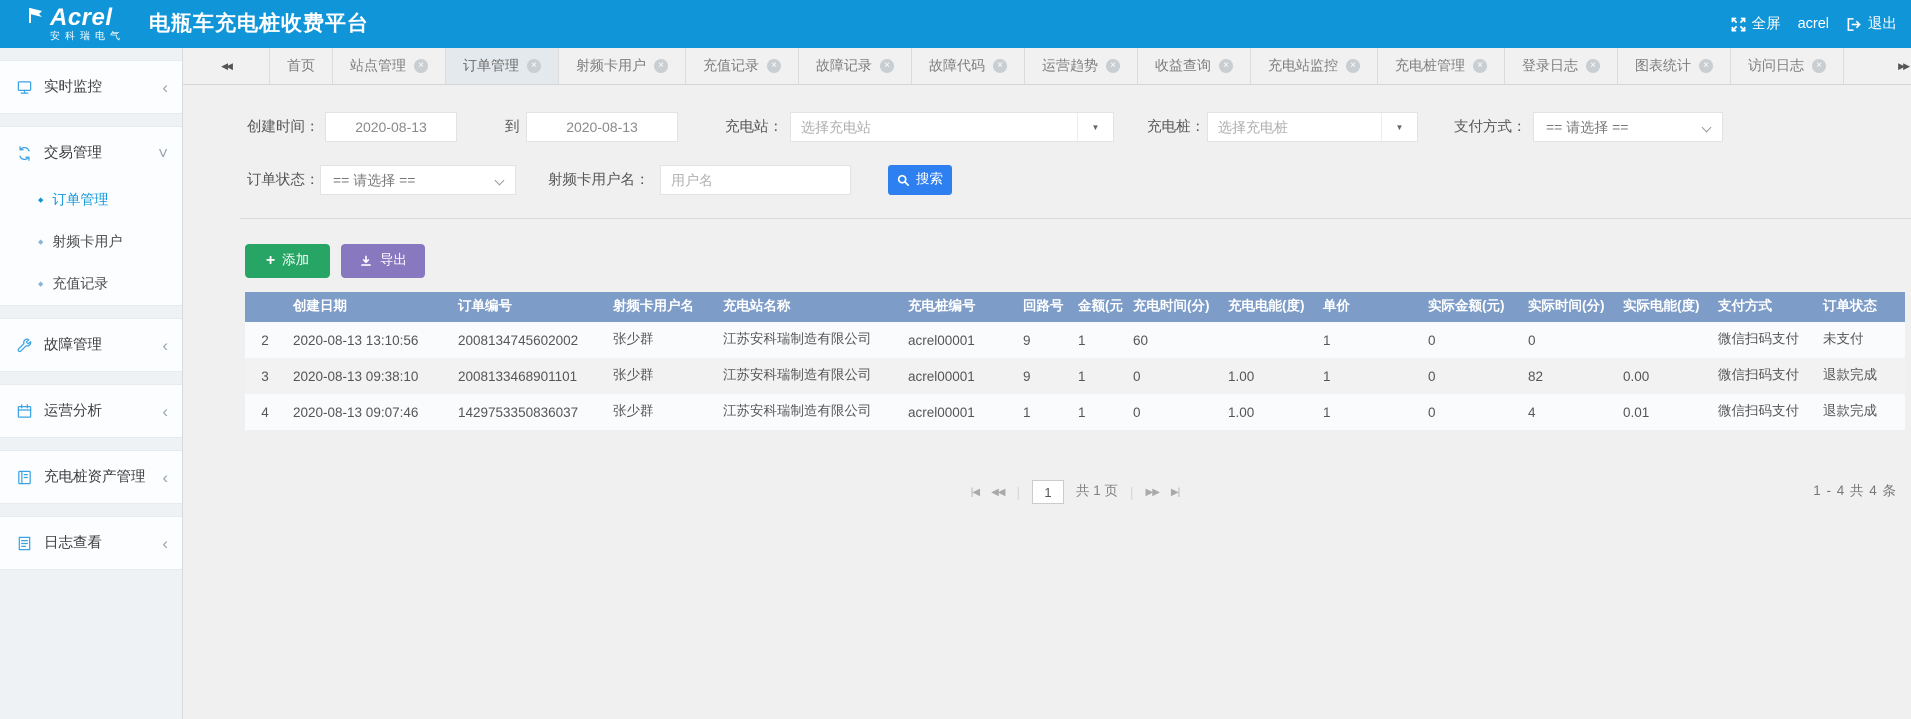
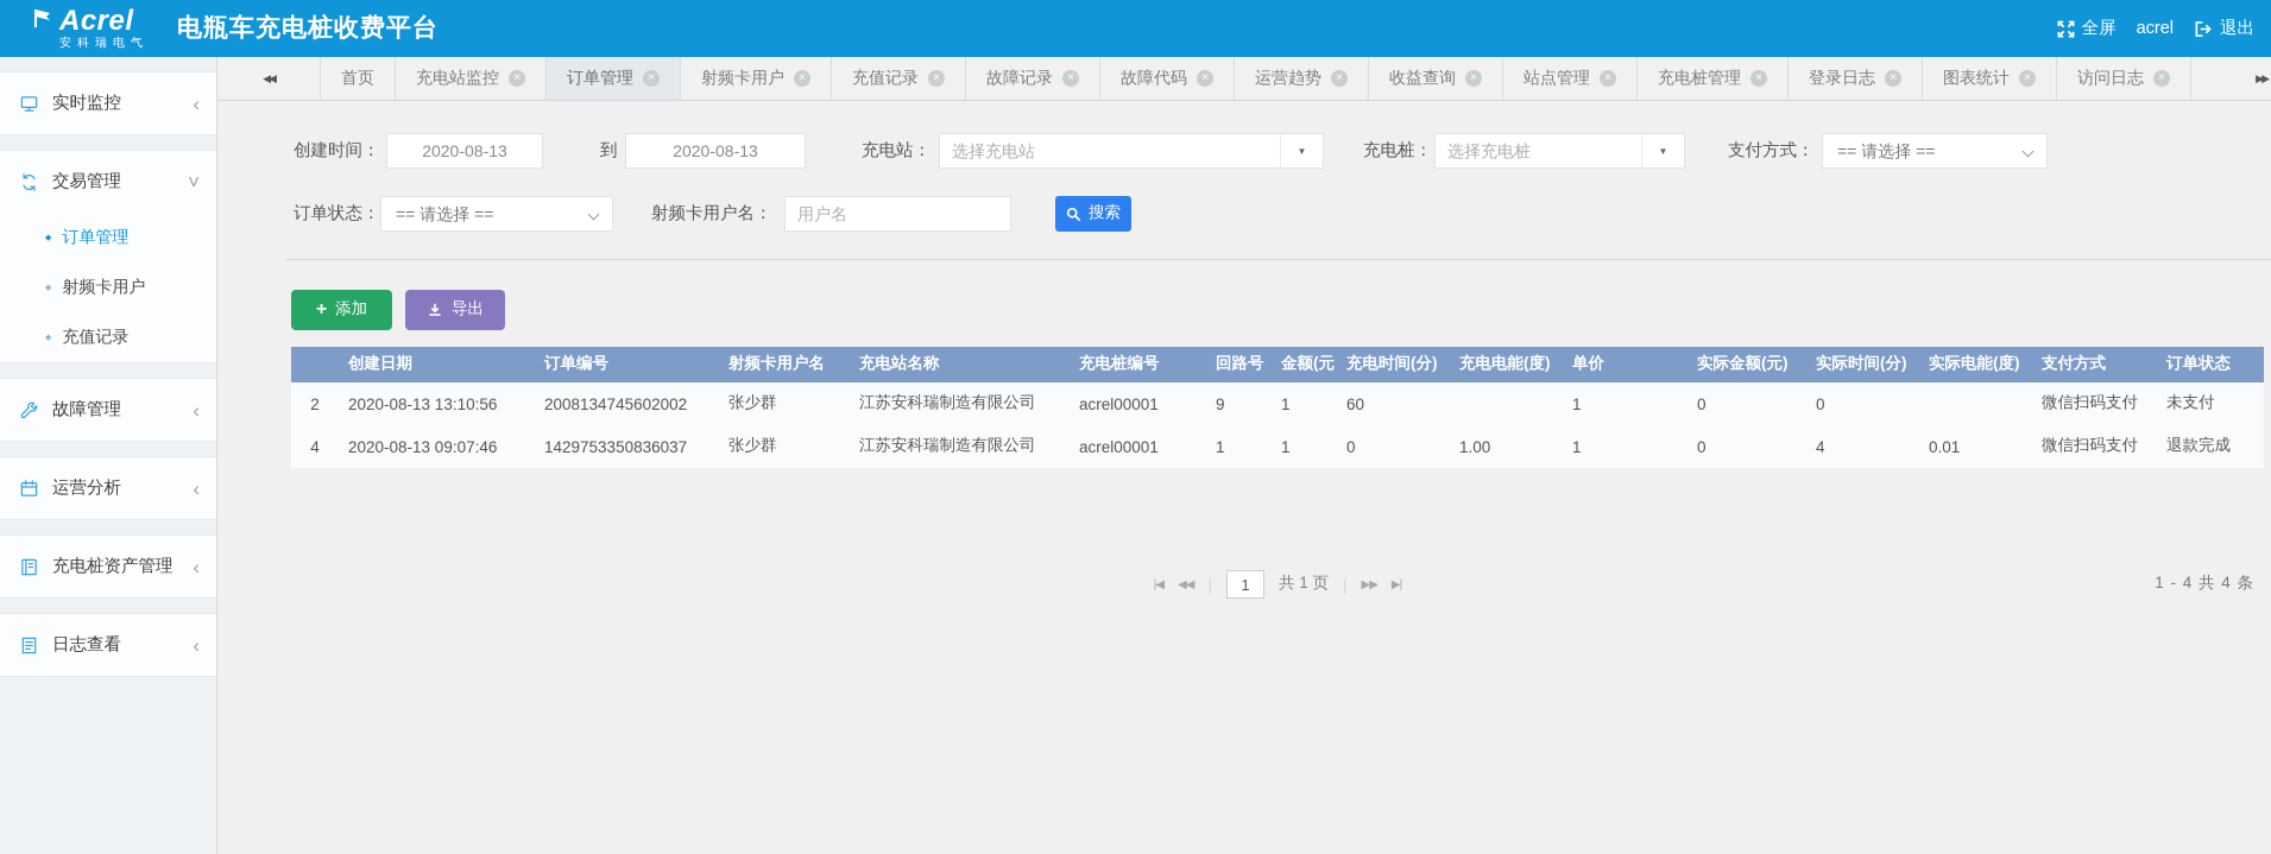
  Acrel
  安科瑞电气
  电瓶车充电桩收费平台
  全屏
  acrel
  退出
  实时监控
  ‹
  交易管理
  ˅
  订单管理
  射频卡用户
  充值记录
  故障管理
  ‹
  运营分析
  ‹
  充电桩资产管理
  ‹
  日志查看
  ‹
  ◀◀
  首页
- 站点管理
+ 充电站监控
  ×
  订单管理
  ×
  射频卡用户
  ×
  充值记录
  ×
  故障记录
  ×
  故障代码
  ×
  运营趋势
  ×
  收益查询
  ×
- 充电站监控
+ 站点管理
  ×
  充电桩管理
  ×
  登录日志
  ×
  图表统计
  ×
  访问日志
  ×
  ▶▶
  创建时间：
  2020-08-13
  到
  2020-08-13
  充电站：
  选择充电站
  ▼
  充电桩：
  选择充电桩
  ▼
  支付方式：
  == 请选择 ==
  订单状态：
  == 请选择 ==
  射频卡用户名：
  用户名
  搜索
  +
  添加
  导出
  	创建日期	订单编号	射频卡用户名	充电站名称	充电桩编号	回路号	金额(元	充电时间(分)	充电电能(度)	单价	实际金额(元)	实际时间(分)	实际电能(度)	支付方式	订单状态
  2	2020-08-13 13:10:56	2008134745602002	张少群	江苏安科瑞制造有限公司	acrel00001	9	1	60		1	0	0		微信扫码支付	未支付
- 3	2020-08-13 09:38:10	2008133468901101	张少群	江苏安科瑞制造有限公司	acrel00001	9	1	0	1.00	1	0	82	0.00	微信扫码支付	退款完成
  4	2020-08-13 09:07:46	1429753350836037	张少群	江苏安科瑞制造有限公司	acrel00001	1	1	0	1.00	1	0	4	0.01	微信扫码支付	退款完成
  |◀
  ◀◀
  1
  共 1 页
  ▶▶
  ▶|
  1 - 4 共 4 条
